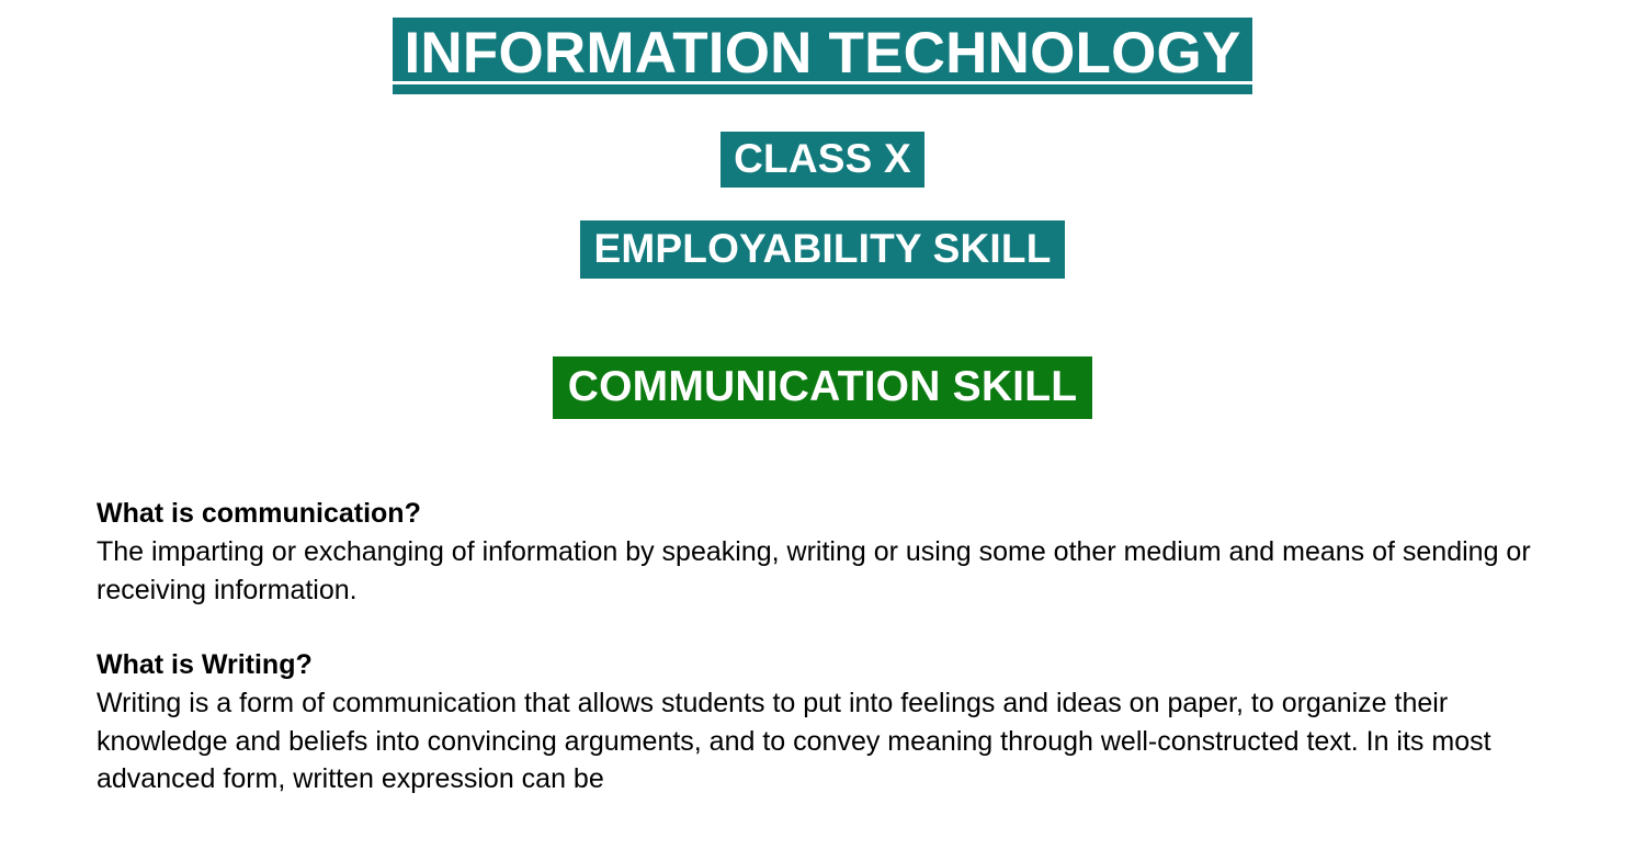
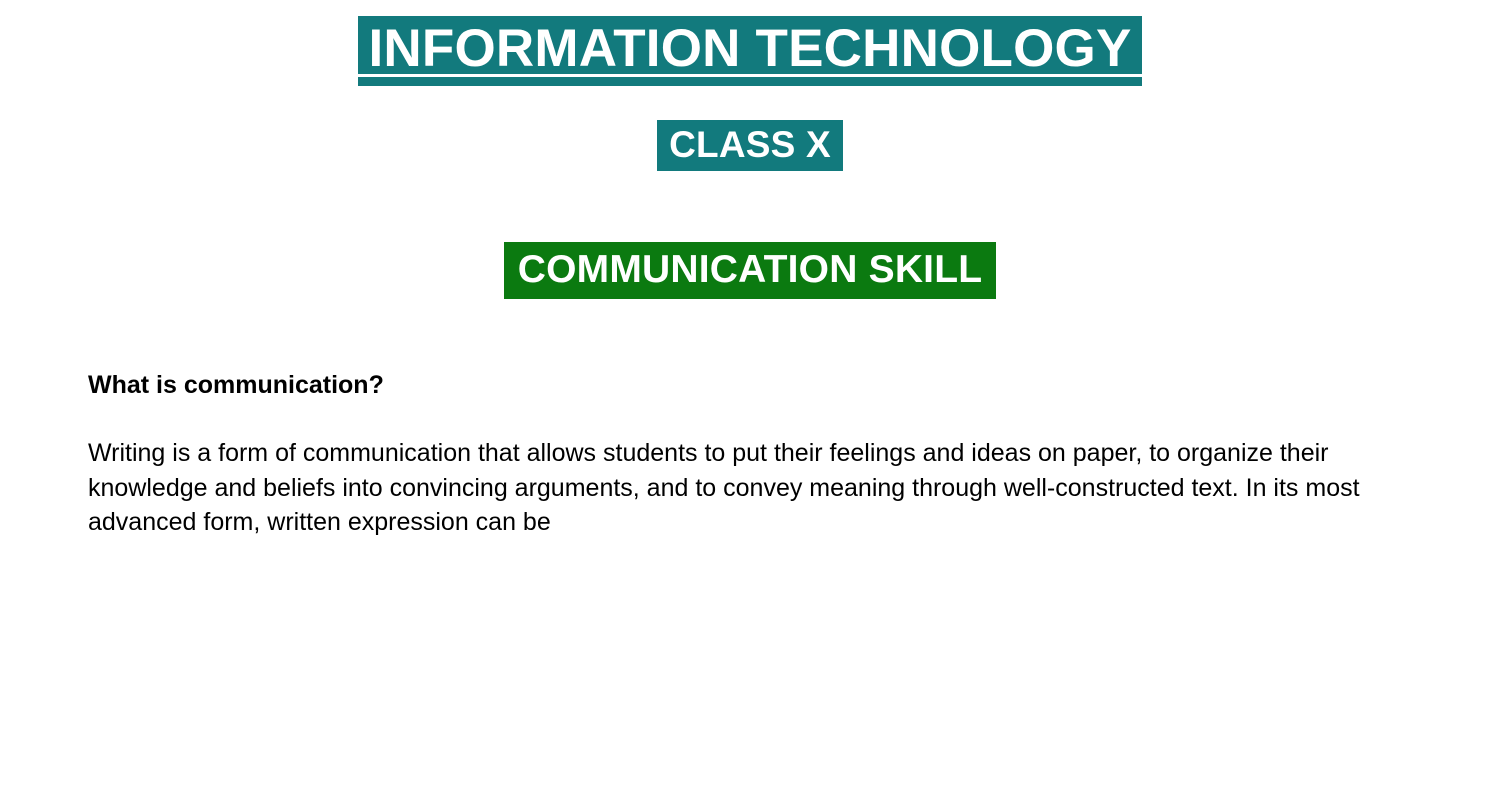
  INFORMATION TECHNOLOGY
  CLASS X
- EMPLOYABILITY SKILL
  COMMUNICATION SKILL
  What is communication?
- The imparting or exchanging of information by speaking, writing or using some other medium and means of sending or receiving information.
- What is Writing?
- Writing is a form of communication that allows students to put into feelings and ideas on paper, to organize their knowledge and beliefs into convincing arguments, and to convey meaning through well-constructed text. In its most advanced form, written expression can be
+ Writing is a form of communication that allows students to put their feelings and ideas on paper, to organize their knowledge and beliefs into convincing arguments, and to convey meaning through well-constructed text. In its most advanced form, written expression can be
